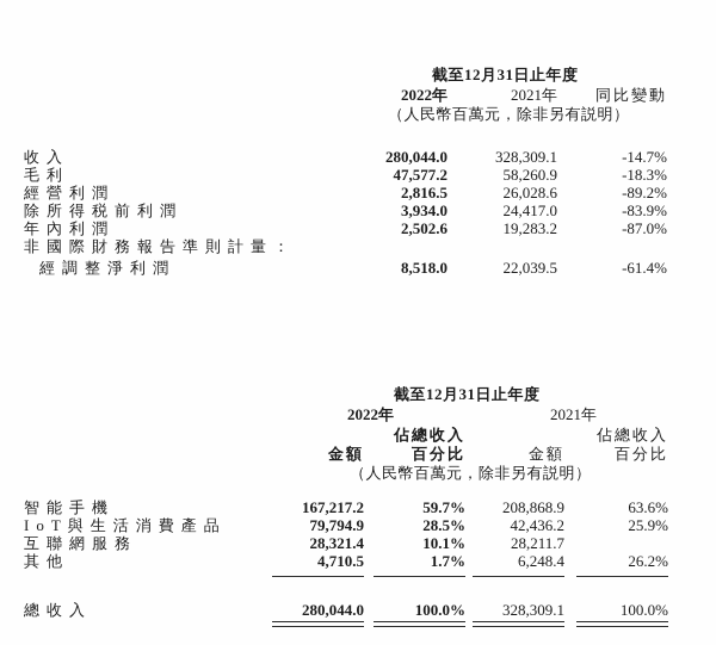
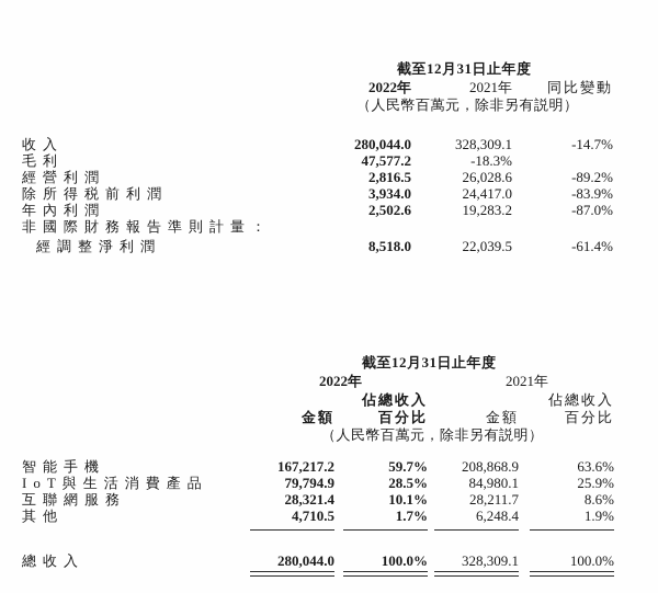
  截至12月31日止年度
  2022年
  2021年
  同比變動
  （人民幣百萬元，除非另有説明）
  收入
  280,044.0
  328,309.1
  -14.7%
  毛利
  47,577.2
- 58,260.9
  -18.3%
  經營利潤
  2,816.5
  26,028.6
  -89.2%
  除所得税前利潤
  3,934.0
  24,417.0
  -83.9%
  年內利潤
  2,502.6
  19,283.2
  -87.0%
  非國際財務報告準則計量：
  經調整淨利潤
  8,518.0
  22,039.5
  -61.4%
  截至12月31日止年度
  2022年
  2021年
  佔總收入
  佔總收入
  金額
  百分比
  金額
  百分比
  （人民幣百萬元，除非另有説明）
  智能手機
  167,217.2
  59.7%
  208,868.9
  63.6%
  IoT與生活消費產品
  79,794.9
  28.5%
- 42,436.2
+ 84,980.1
  25.9%
  互聯網服務
  28,321.4
  10.1%
  28,211.7
+ 8.6%
  其他
  4,710.5
  1.7%
  6,248.4
- 26.2%
+ 1.9%
  總收入
  280,044.0
  100.0%
  328,309.1
  100.0%
